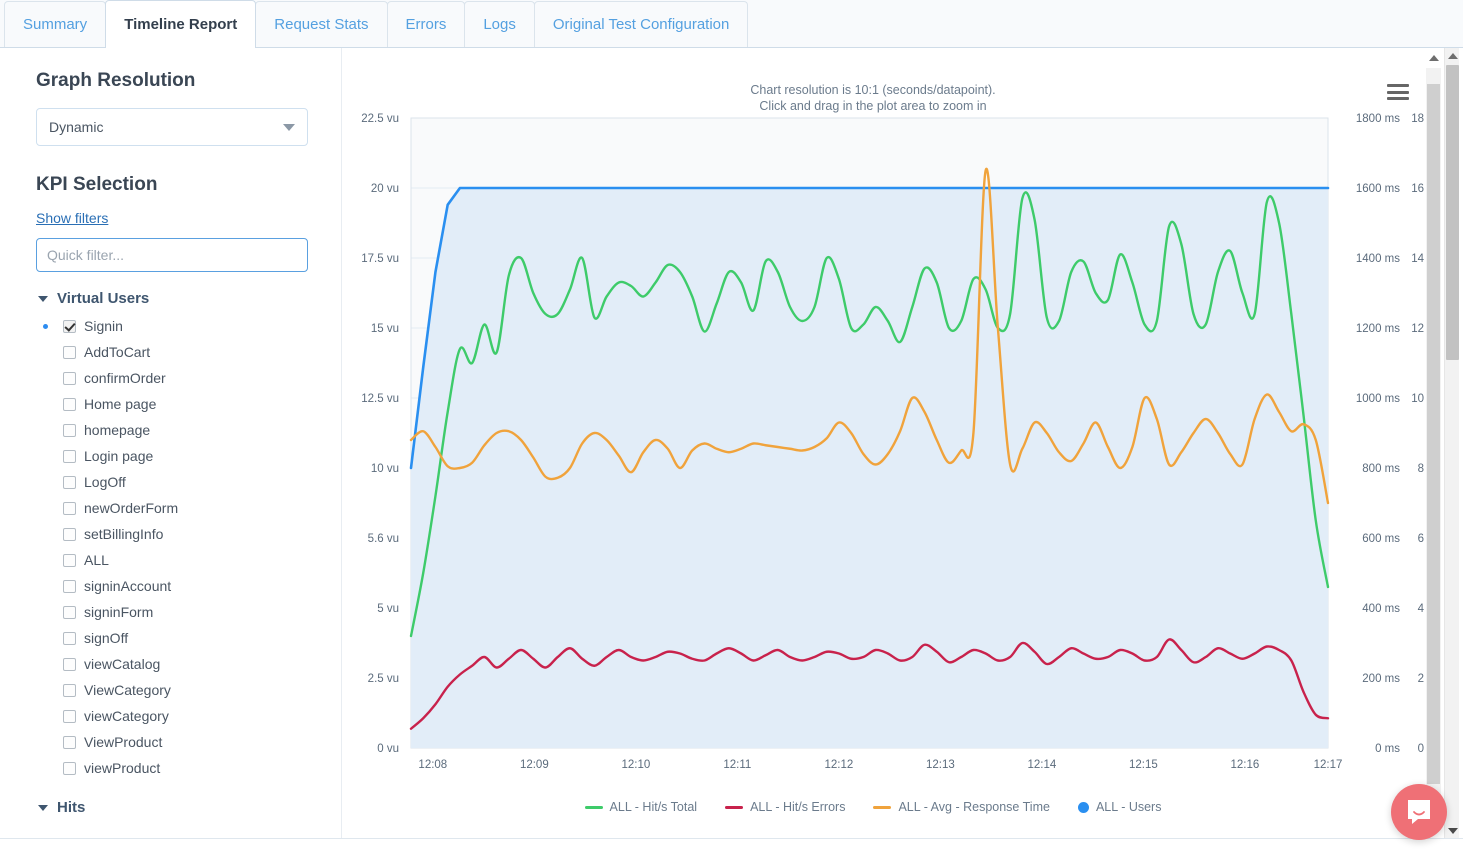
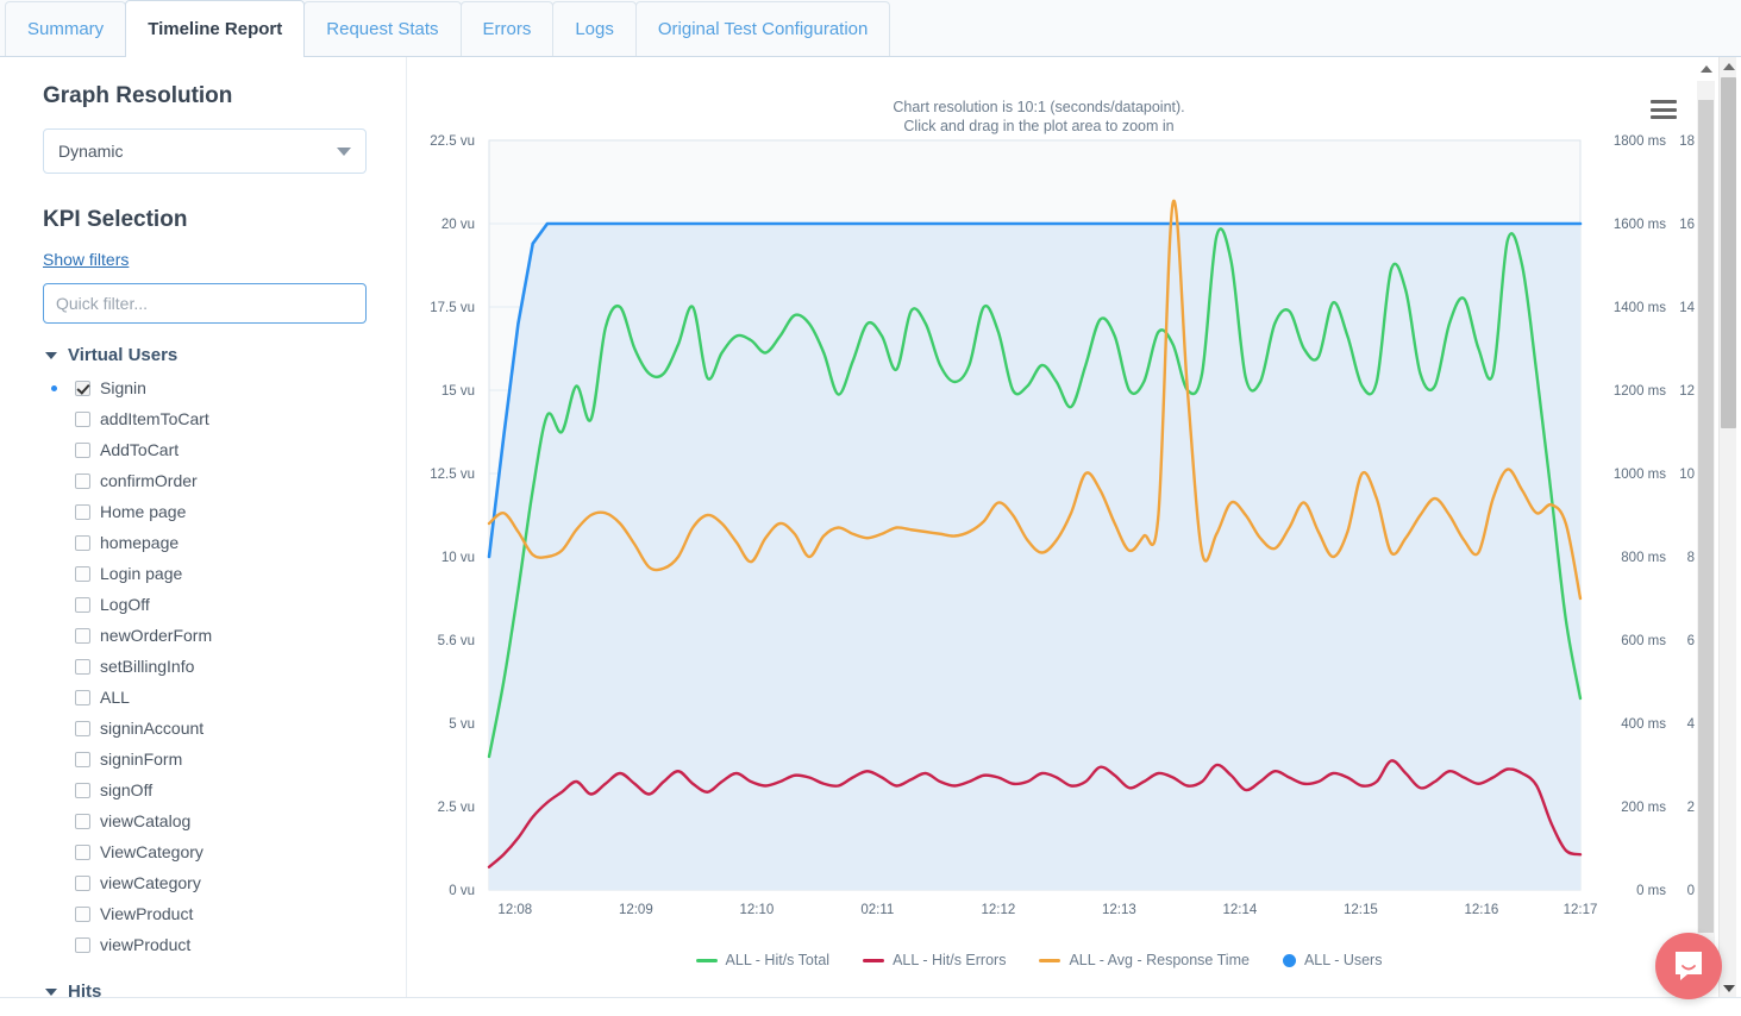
  Summary
  Timeline Report
  Request Stats
  Errors
  Logs
  Original Test Configuration
  Graph Resolution
  Dynamic
  KPI Selection
  Show filters Quick filter...
  Virtual Users
  Signin
+ addItemToCart
  AddToCart
  confirmOrder
  Home page
  homepage
  Login page
  LogOff
  newOrderForm
  setBillingInfo
  ALL
  signinAccount
  signinForm
  signOff
  viewCatalog
  ViewCategory
  viewCategory
  ViewProduct
  viewProduct
  Hits
  Chart resolution is 10:1 (seconds/datapoint).
  Click and drag in the plot area to zoom in
  0 vu
  2.5 vu
  5 vu
  5.6 vu
  10 vu
  12.5 vu
  15 vu
  17.5 vu
  20 vu
  22.5 vu
  0 ms
  200 ms
  400 ms
  600 ms
  800 ms
  1000 ms
  1200 ms
  1400 ms
  1600 ms
  1800 ms
  0
  2
  4
  6
  8
  10
  12
  14
  16
  18
  12:08
  12:09
  12:10
- 12:11
+ 02:11
  12:12
  12:13
  12:14
  12:15
  12:16
  12:17
  ALL - Hit/s Total
  ALL - Hit/s Errors
  ALL - Avg - Response Time
  ALL - Users
